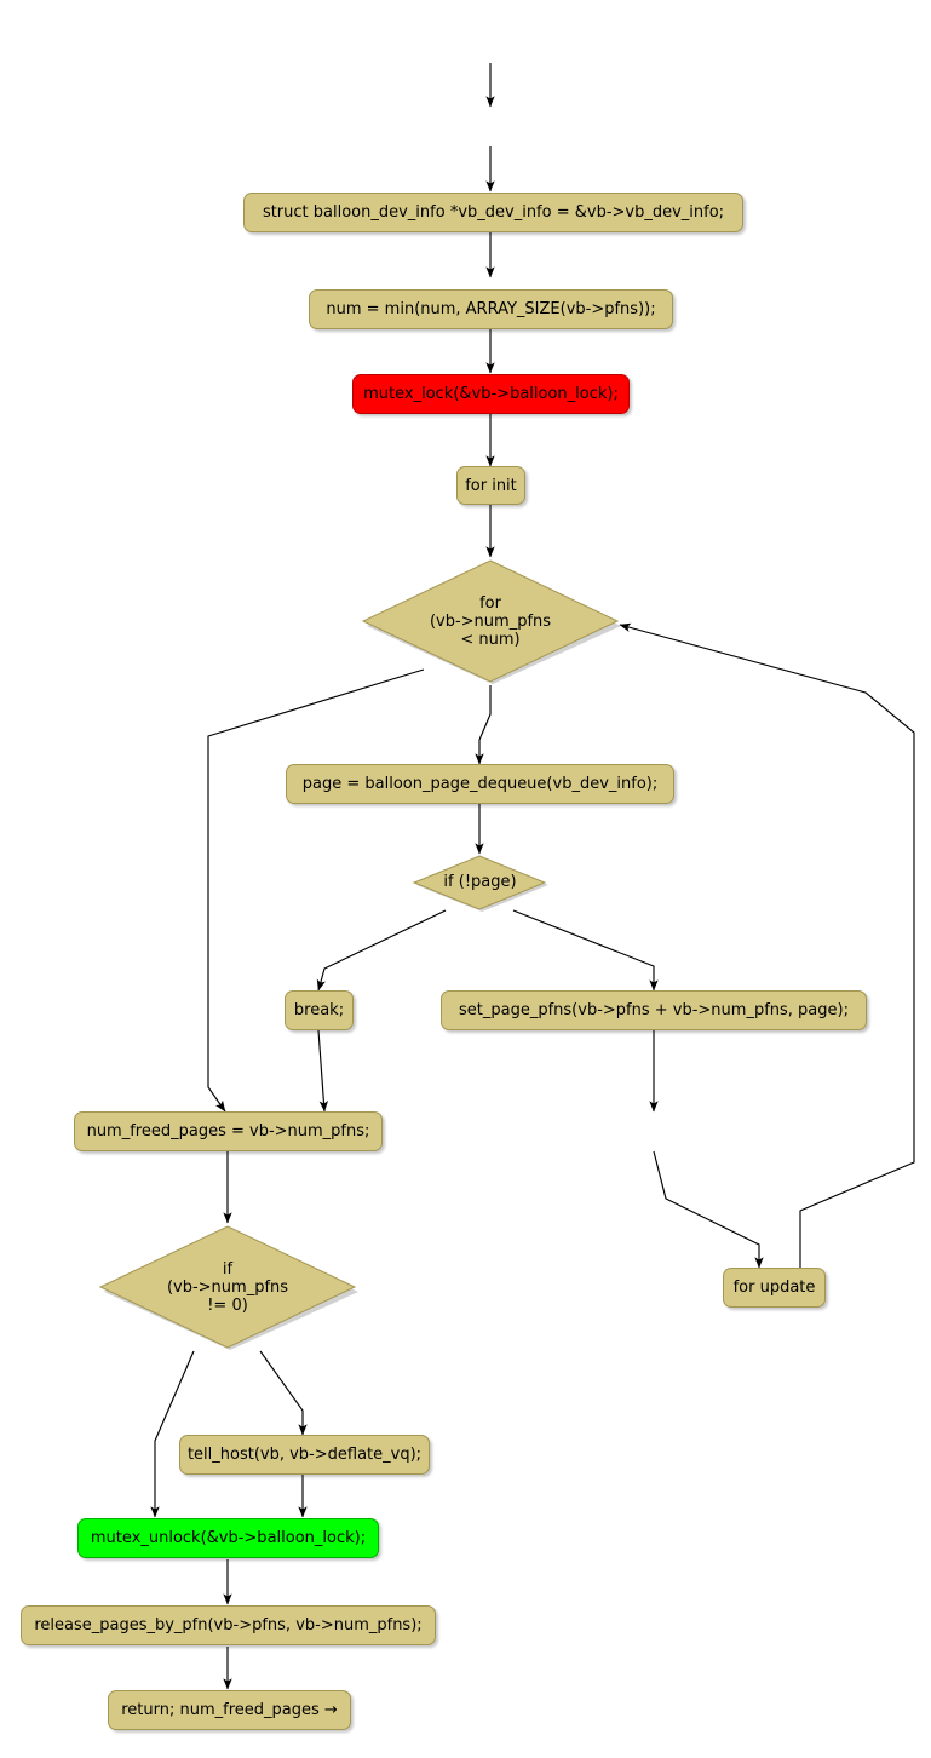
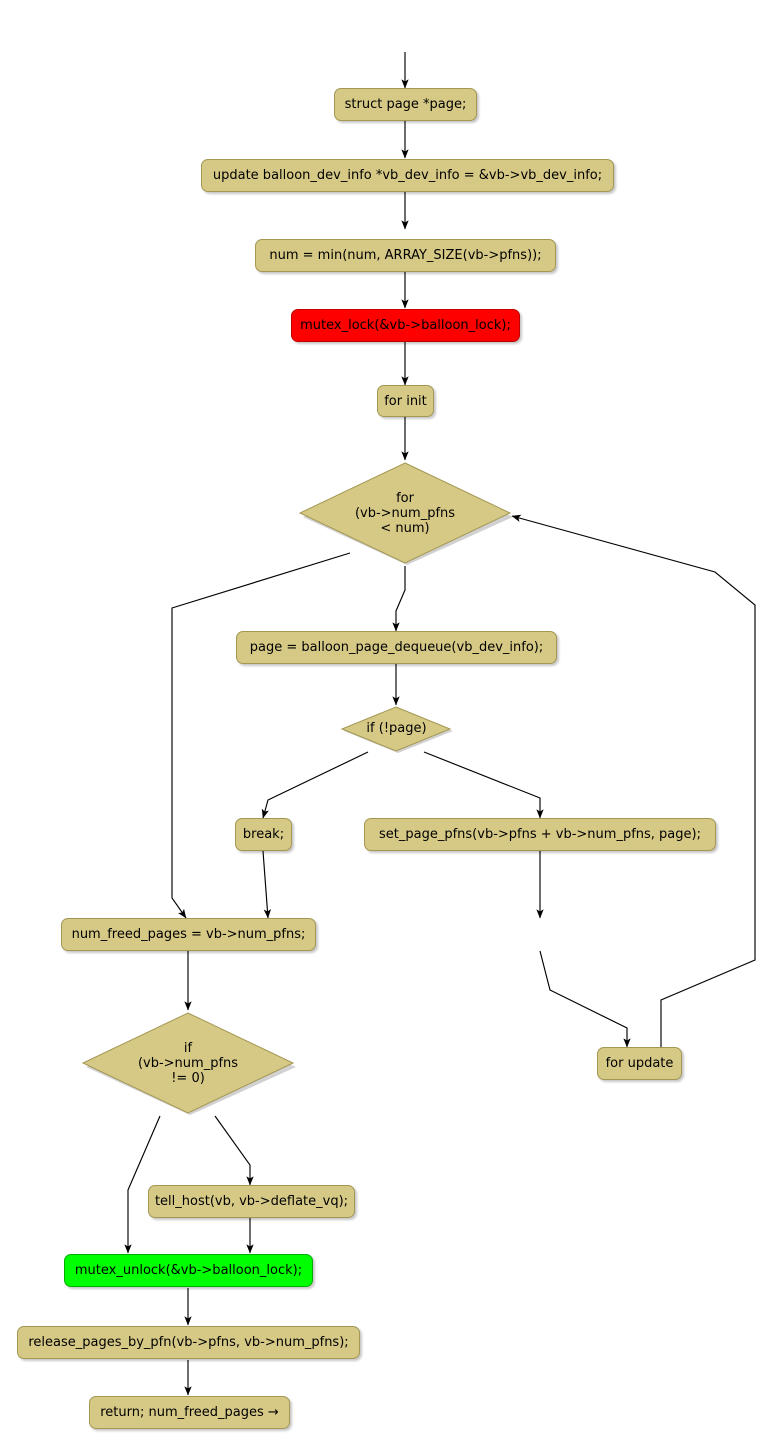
+ struct page *page;
- struct balloon_dev_info *vb_dev_info = &vb->vb_dev_info;
+ update balloon_dev_info *vb_dev_info = &vb->vb_dev_info;
  num = min(num, ARRAY_SIZE(vb->pfns));
  mutex_lock(&vb->balloon_lock);
  for init
  for
  (vb->num_pfns
  < num)
  page = balloon_page_dequeue(vb_dev_info);
  if (!page)
  break;
  set_page_pfns(vb->pfns + vb->num_pfns, page);
  num_freed_pages = vb->num_pfns;
  for update
  if
  (vb->num_pfns
  != 0)
  tell_host(vb, vb->deflate_vq);
  mutex_unlock(&vb->balloon_lock);
  release_pages_by_pfn(vb->pfns, vb->num_pfns);
  return; num_freed_pages →
